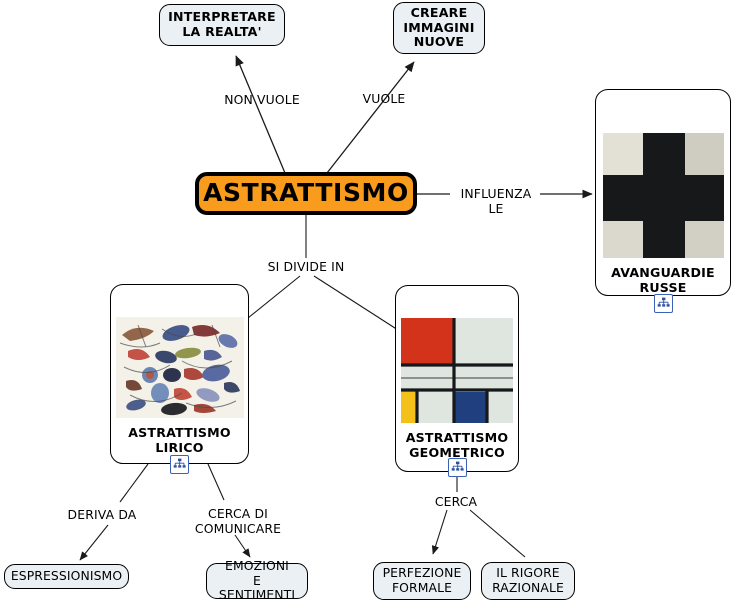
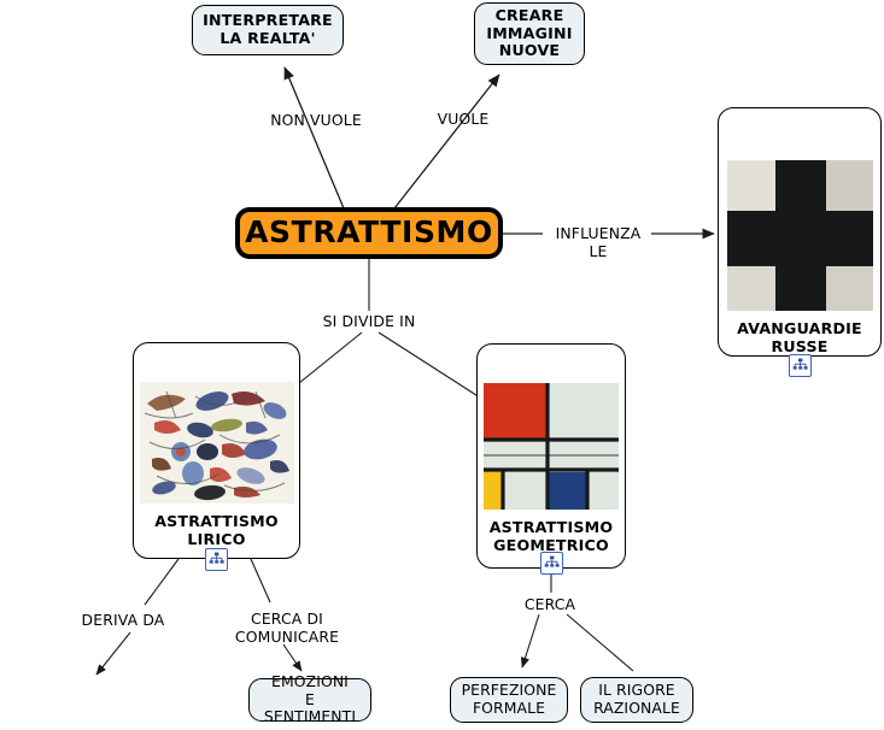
  NON VUOLE
  VUOLE
  INFLUENZA LE
  SI DIVIDE IN
  DERIVA DA
  CERCA DI
  COMUNICARE
  CERCA
  INTERPRETARE
  LA REALTA'
  CREARE
  IMMAGINI
  NUOVE
  ASTRATTISMO
  AVANGUARDIE
  RUSSE
  ASTRATTISMO
  LIRICO
  ASTRATTISMO
  GEOMETRICO
- ESPRESSIONISMO
  EMOZIONI
  E SENTIMENTI
  PERFEZIONE
  FORMALE
  IL RIGORE
  RAZIONALE
